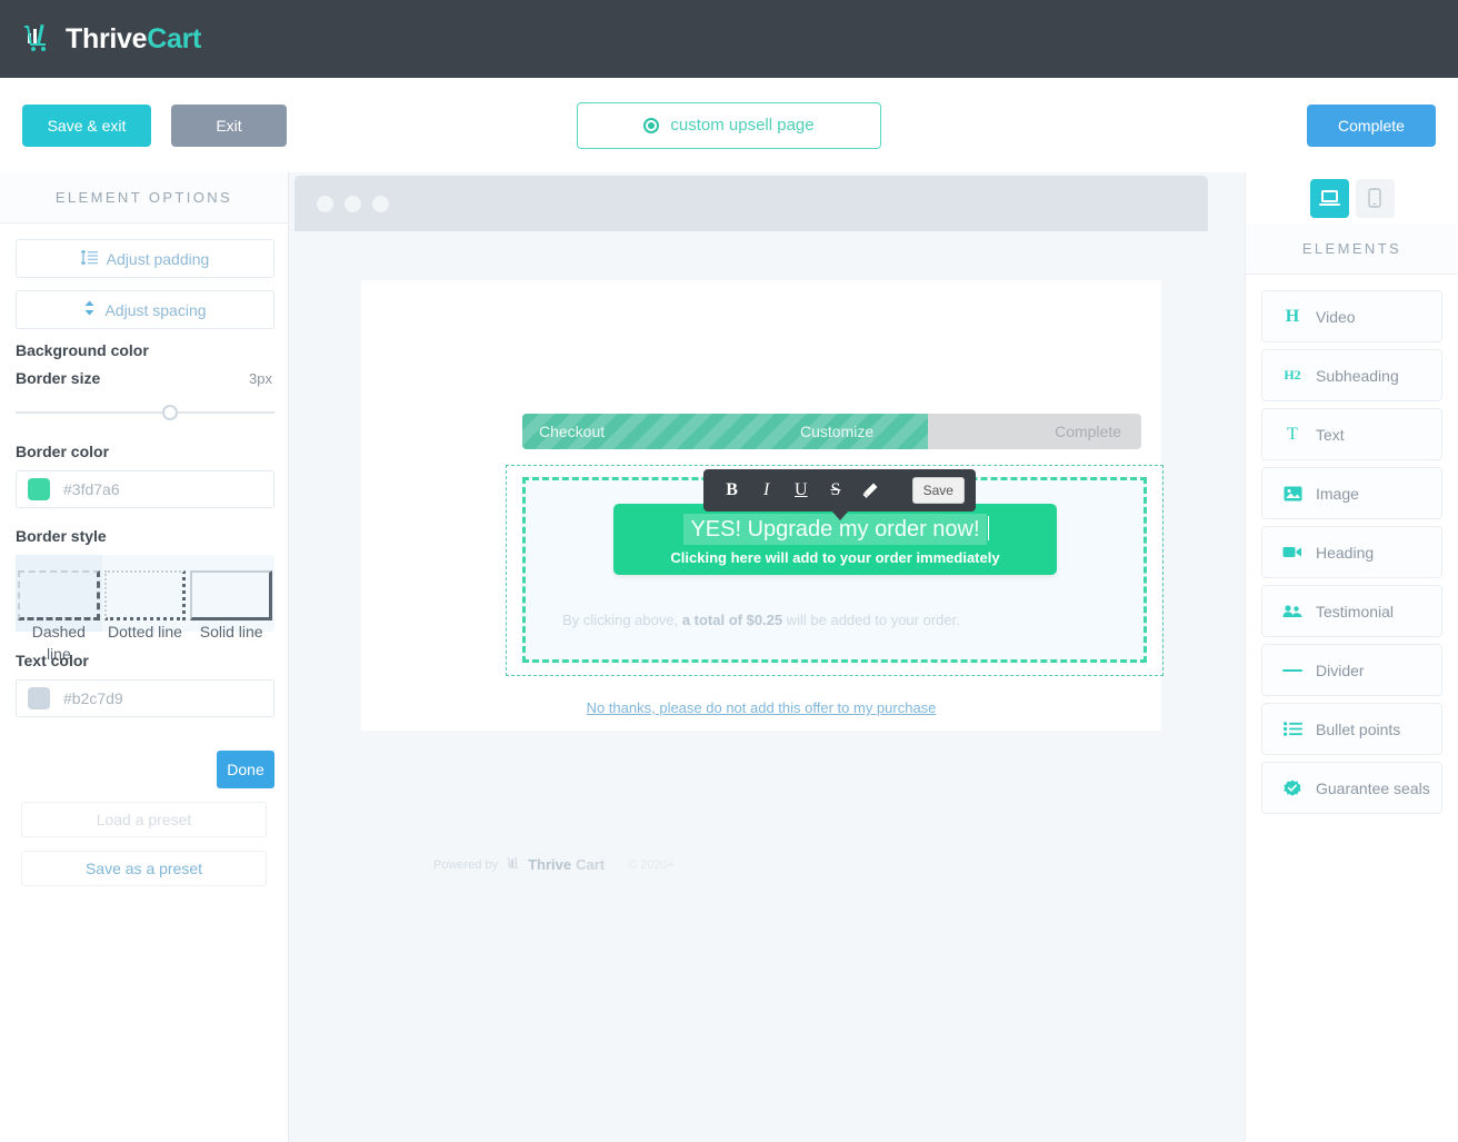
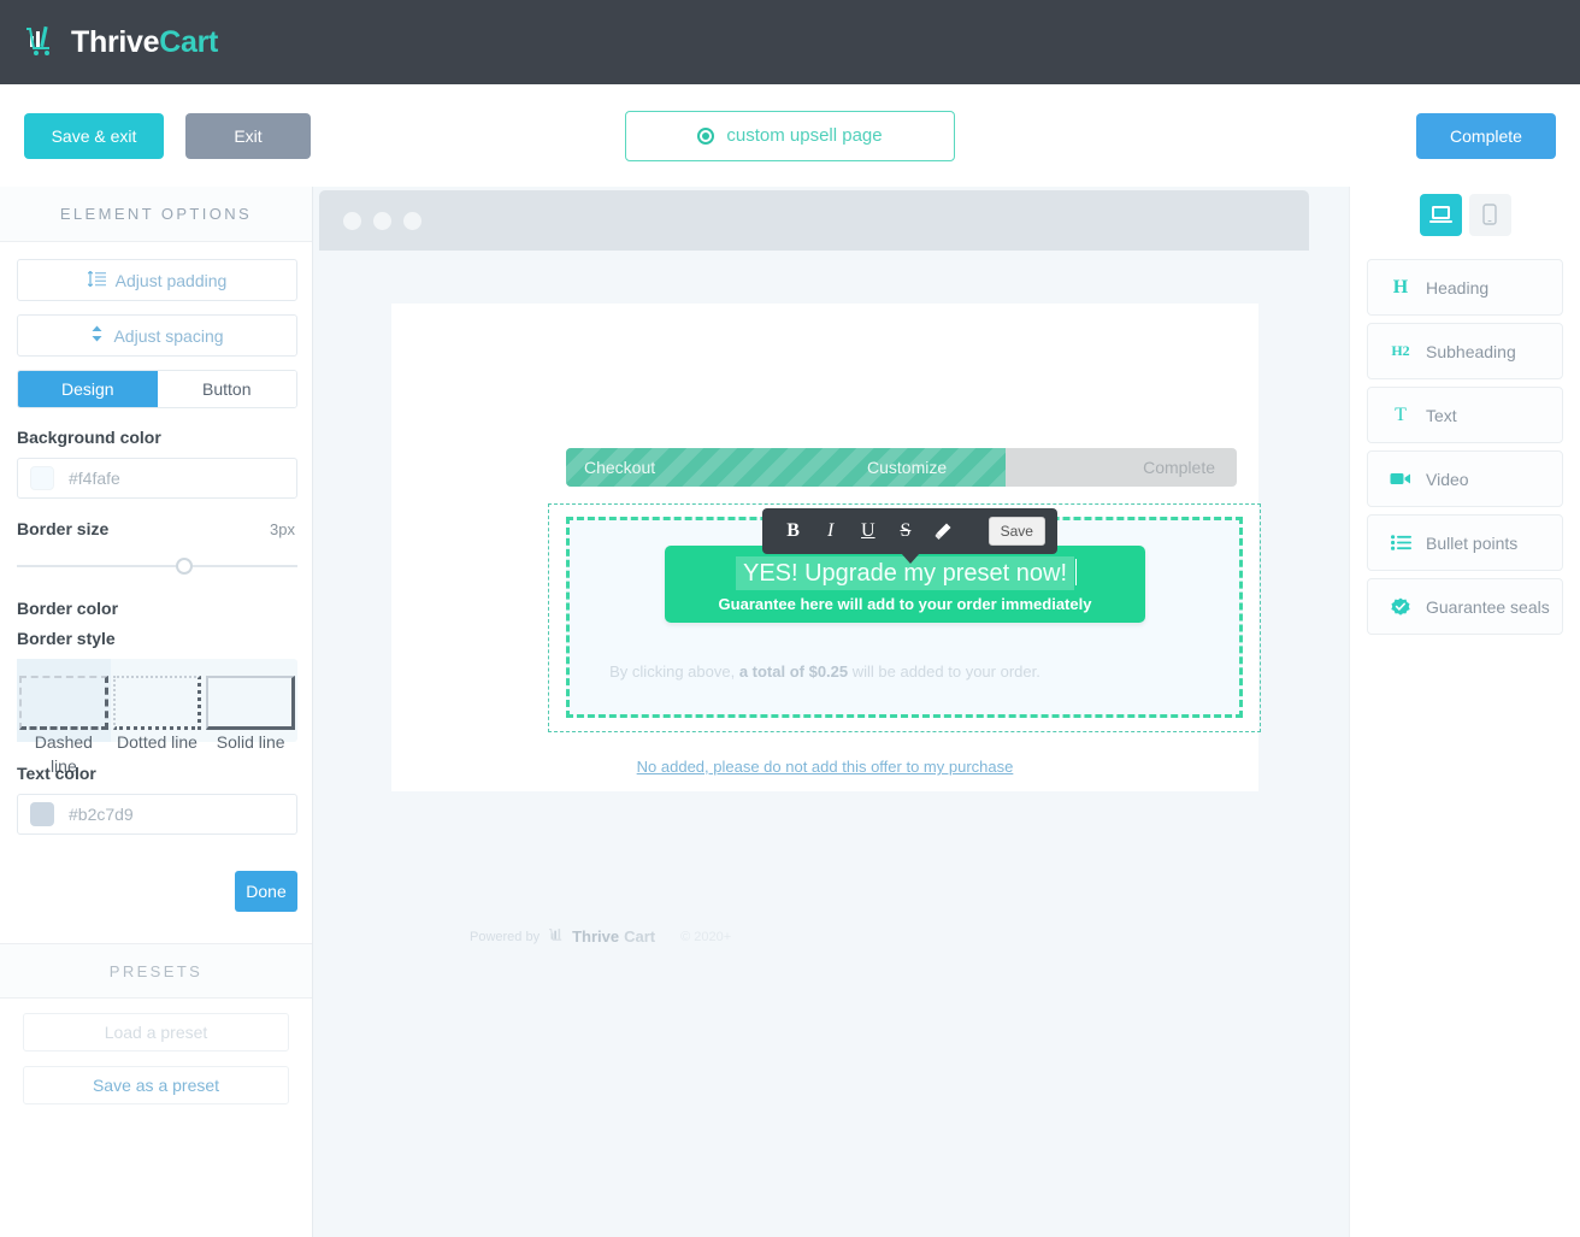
  ThriveCart
  Save & exit
  Exit
  custom upsell page
  Complete
  ELEMENT OPTIONS
  Adjust padding
  Adjust spacing
+ Design
+ Button
  Background color
+ #f4fafe
  Border size
  3px
  Border color
- #3fd7a6
  Border style
  Dashed line
  Dotted line
  Solid line
  Text color
  #b2c7d9
  Done
+ PRESETS
  Load a preset
  Save as a preset
  Checkout
  Customize
  Complete
- YES! Upgrade my order now!
+ YES! Upgrade my preset now!
- Clicking here will add to your order immediately
+ Guarantee here will add to your order immediately
  By clicking above, a total of $0.25 will be added to your order.
- No thanks, please do not add this offer to my purchase
+ No added, please do not add this offer to my purchase
  B
  I
  U
  S
  Save
  Powered by
  Thrive
  Cart
- ELEMENTS
  H
- Video
+ Heading
  H2
  Subheading
  T
  Text
- Image
- Heading
+ Video
- Testimonial
- Divider
  Bullet points
  Guarantee seals
